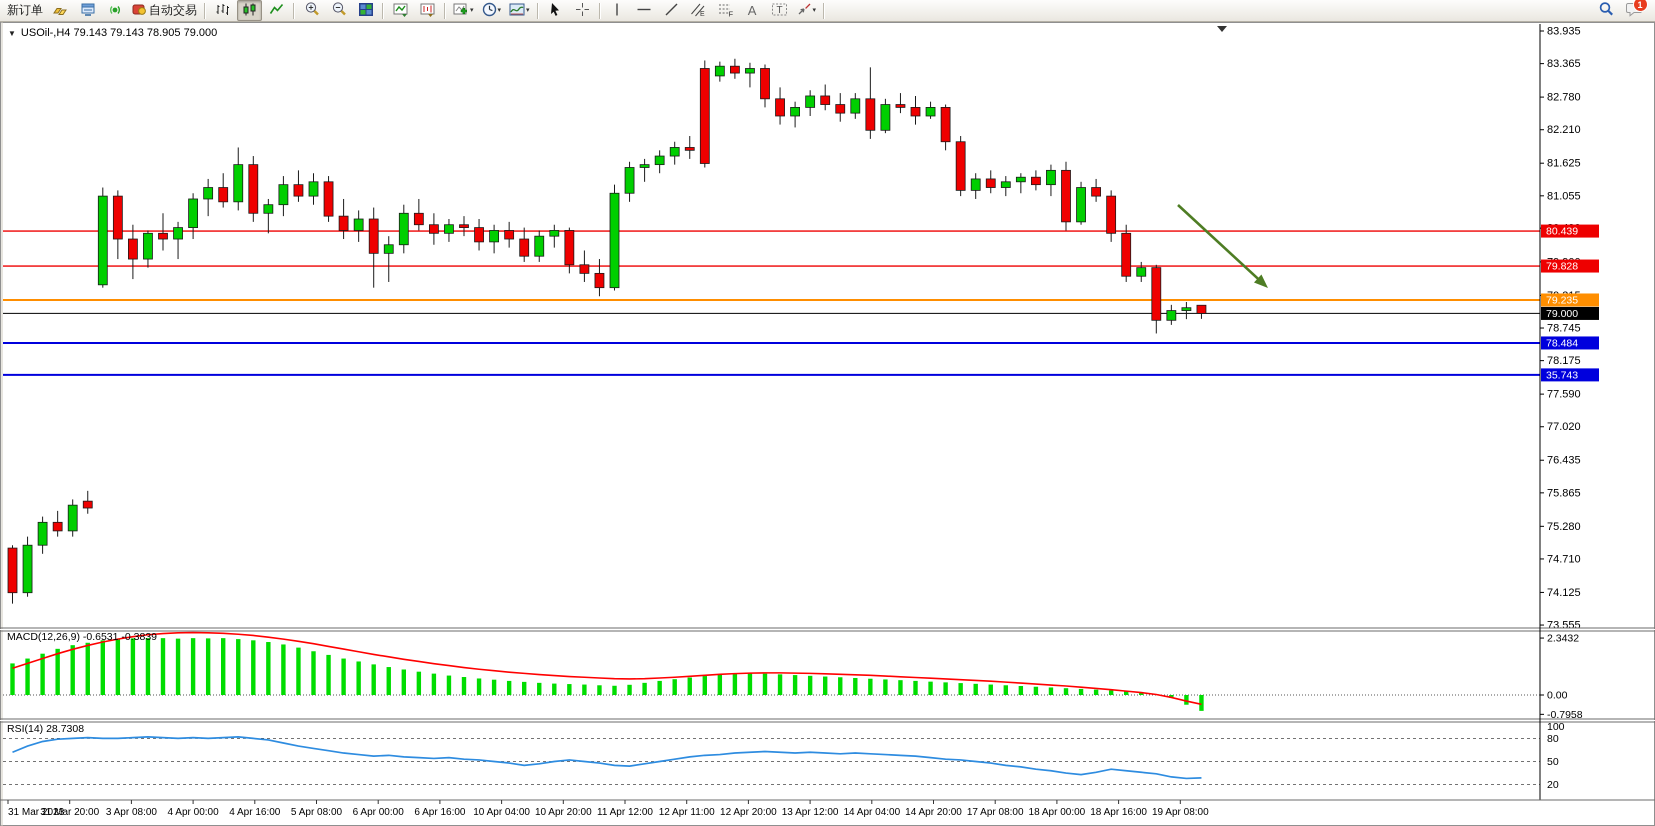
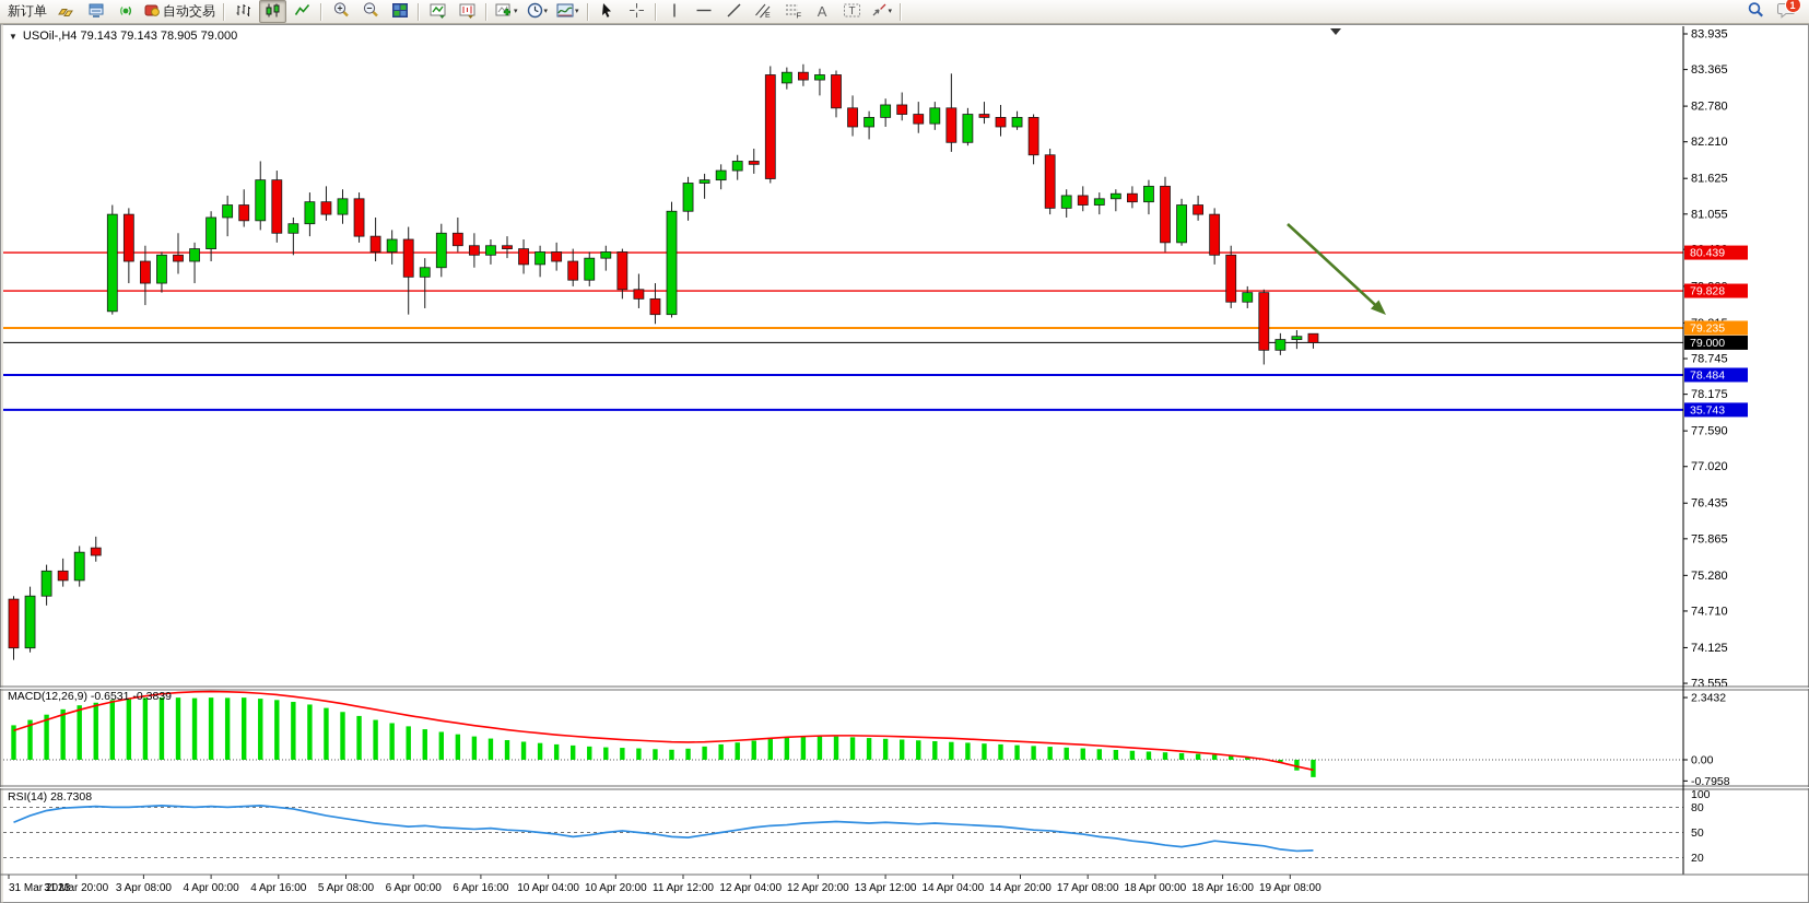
  新订单
  自动交易
  F
  A
  T
  1
  83.935
  83.365
  82.780
  82.210
  81.625
  81.055
  78.745
  78.175
  77.590
  77.020
  76.435
  75.865
  75.280
  74.710
  74.125
  73.555
  80.439
  79.828
  79.235
  79.000
  78.484
  35.743
  2.3432
  0.00
  -0.7958
  100
  80
  50
  20
  31 Mar 2023
  31 Mar 20:00
  3 Apr 08:00
  4 Apr 00:00
  4 Apr 16:00
  5 Apr 08:00
  6 Apr 00:00
  6 Apr 16:00
  10 Apr 04:00
  10 Apr 20:00
  11 Apr 12:00
- 12 Apr 11:00
+ 12 Apr 04:00
  12 Apr 20:00
  13 Apr 12:00
  14 Apr 04:00
  14 Apr 20:00
  17 Apr 08:00
  18 Apr 00:00
  18 Apr 16:00
  19 Apr 08:00
  ▼
  USOil-,H4 79.143 79.143 78.905 79.000
  MACD(12,26,9) -0.6531 -0.3839
  RSI(14) 28.7308
